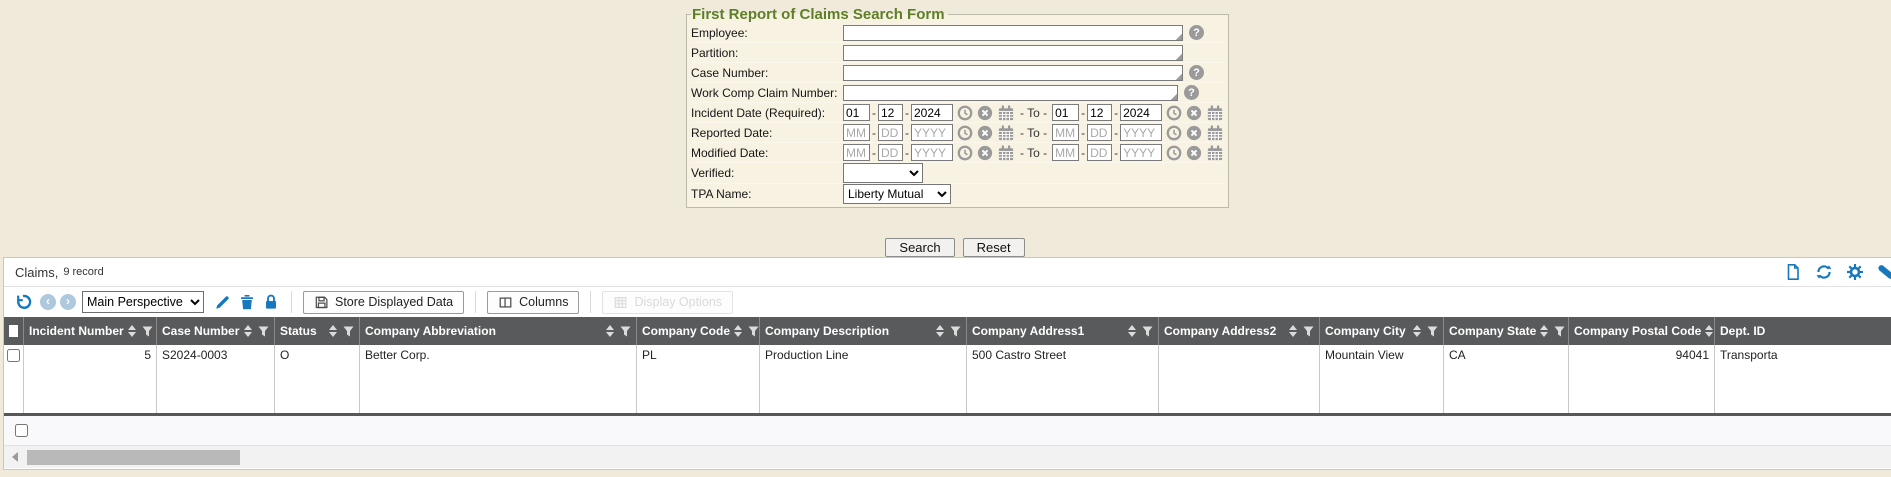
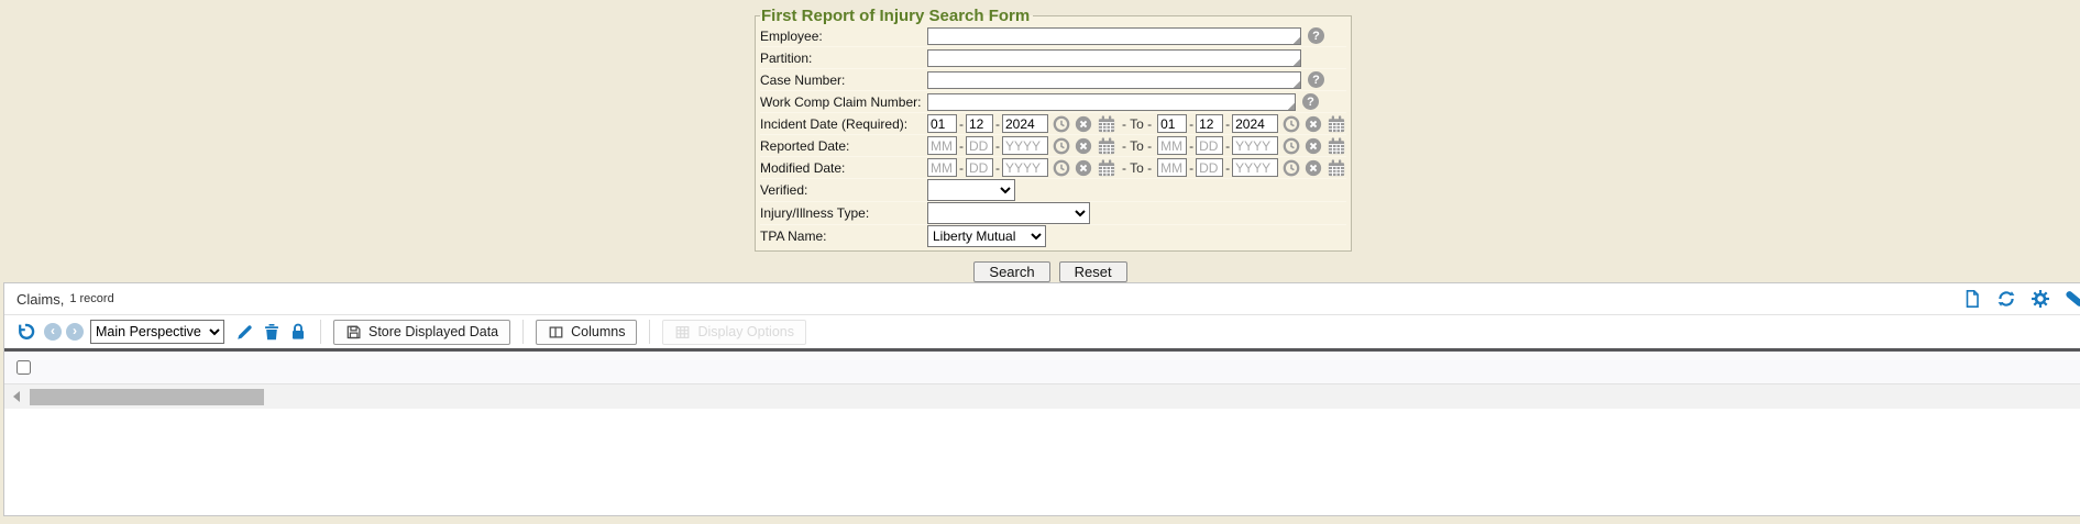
- First Report of Claims Search Form
+ First Report of Injury Search Form
  Employee:
  ?
  Partition:
  Case Number:
  ?
  Work Comp Claim Number:
  ?
  Incident Date (Required):
  01
  -
  12
  -
  2024
  - To -
  01
  -
  12
  -
  2024
  Reported Date:
  MM
  -
  DD
  -
  YYYY
  - To -
  MM
  -
  DD
  -
  YYYY
  Modified Date:
  MM
  -
  DD
  -
  YYYY
  - To -
  MM
  -
  DD
  -
  YYYY
  Verified:
+ Injury/Illness Type:
  TPA Name:
  Liberty Mutual
  Search
  Reset
  Claims,
- 9 record
+ 1 record
  ‹
  ›
  Main Perspective
  Store Displayed Data
  Columns
  Display Options
- Incident Number
- Case Number
- Status
- Company Abbreviation
- Company Code
- Company Description
- Company Address1
- Company Address2
- Company City
- Company State
- Company Postal Code
- Dept. ID
- 5
- S2024-0003
- O
- Better Corp.
- PL
- Production Line
- 500 Castro Street
- Mountain View
- CA
- 94041
- Transporta
